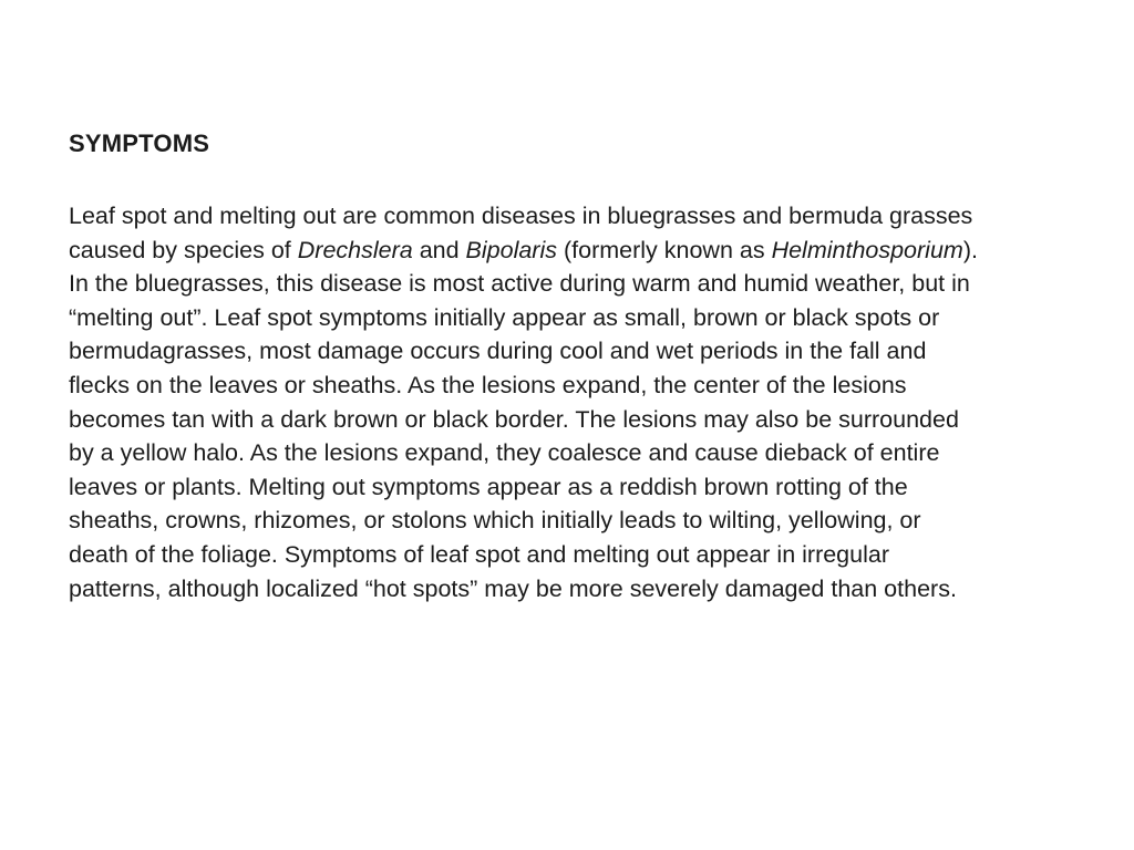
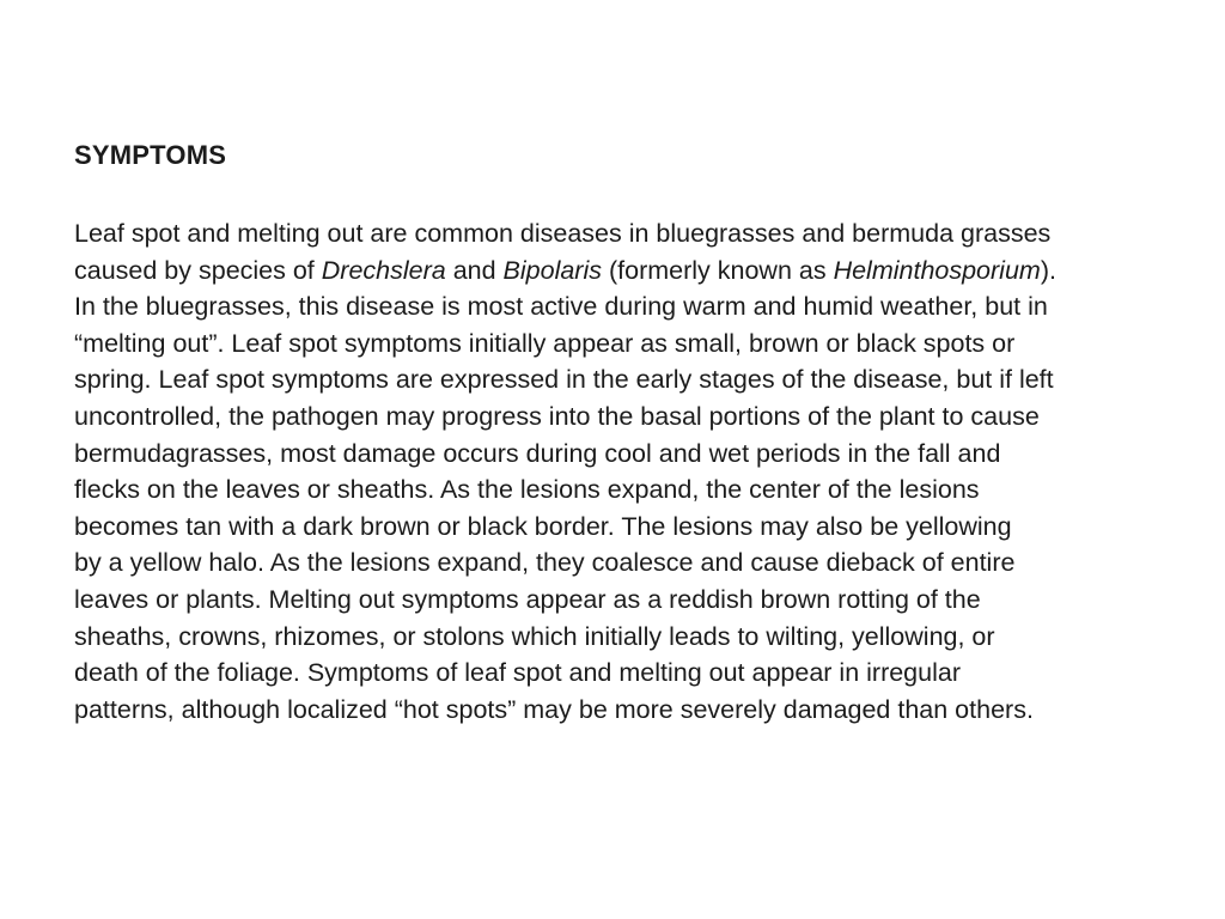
  SYMPTOMS
  Leaf spot and melting out are common diseases in bluegrasses and bermuda grasses
  caused by species of Drechslera and Bipolaris (formerly known as Helminthosporium).
  In the bluegrasses, this disease is most active during warm and humid weather, but in
  “melting out”. Leaf spot symptoms initially appear as small, brown or black spots or
+ spring. Leaf spot symptoms are expressed in the early stages of the disease, but if left
+ uncontrolled, the pathogen may progress into the basal portions of the plant to cause
  bermudagrasses, most damage occurs during cool and wet periods in the fall and
  flecks on the leaves or sheaths. As the lesions expand, the center of the lesions
- becomes tan with a dark brown or black border. The lesions may also be surrounded
+ becomes tan with a dark brown or black border. The lesions may also be yellowing
  by a yellow halo. As the lesions expand, they coalesce and cause dieback of entire
  leaves or plants. Melting out symptoms appear as a reddish brown rotting of the
  sheaths, crowns, rhizomes, or stolons which initially leads to wilting, yellowing, or
  death of the foliage. Symptoms of leaf spot and melting out appear in irregular
  patterns, although localized “hot spots” may be more severely damaged than others.
